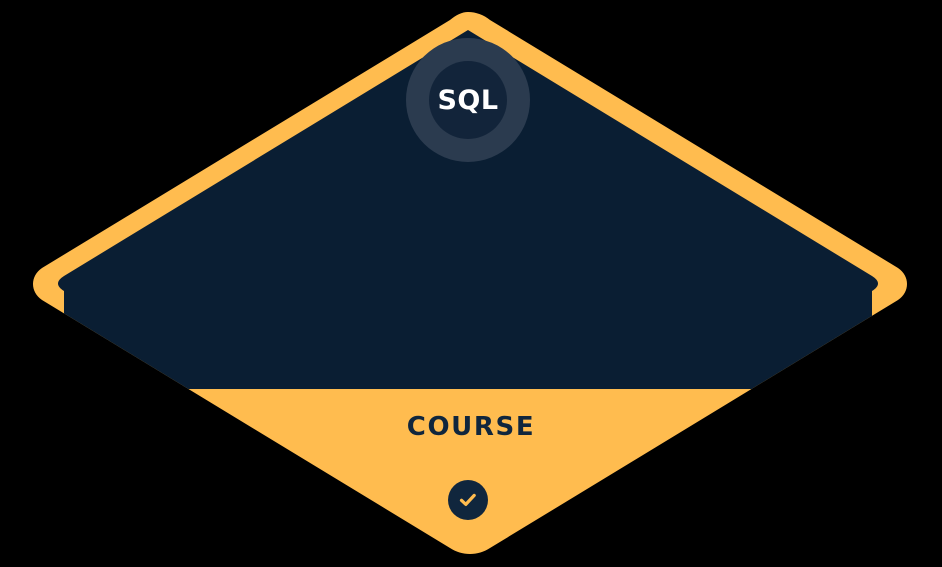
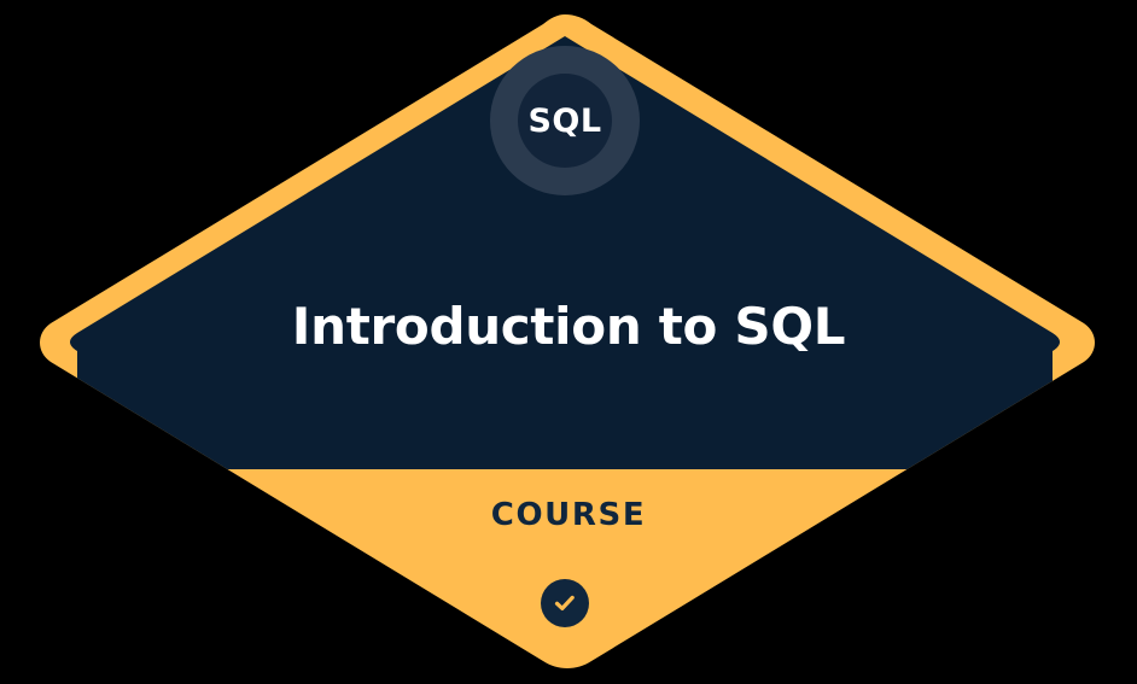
  SQL
+ Introduction to SQL
  COURSE
